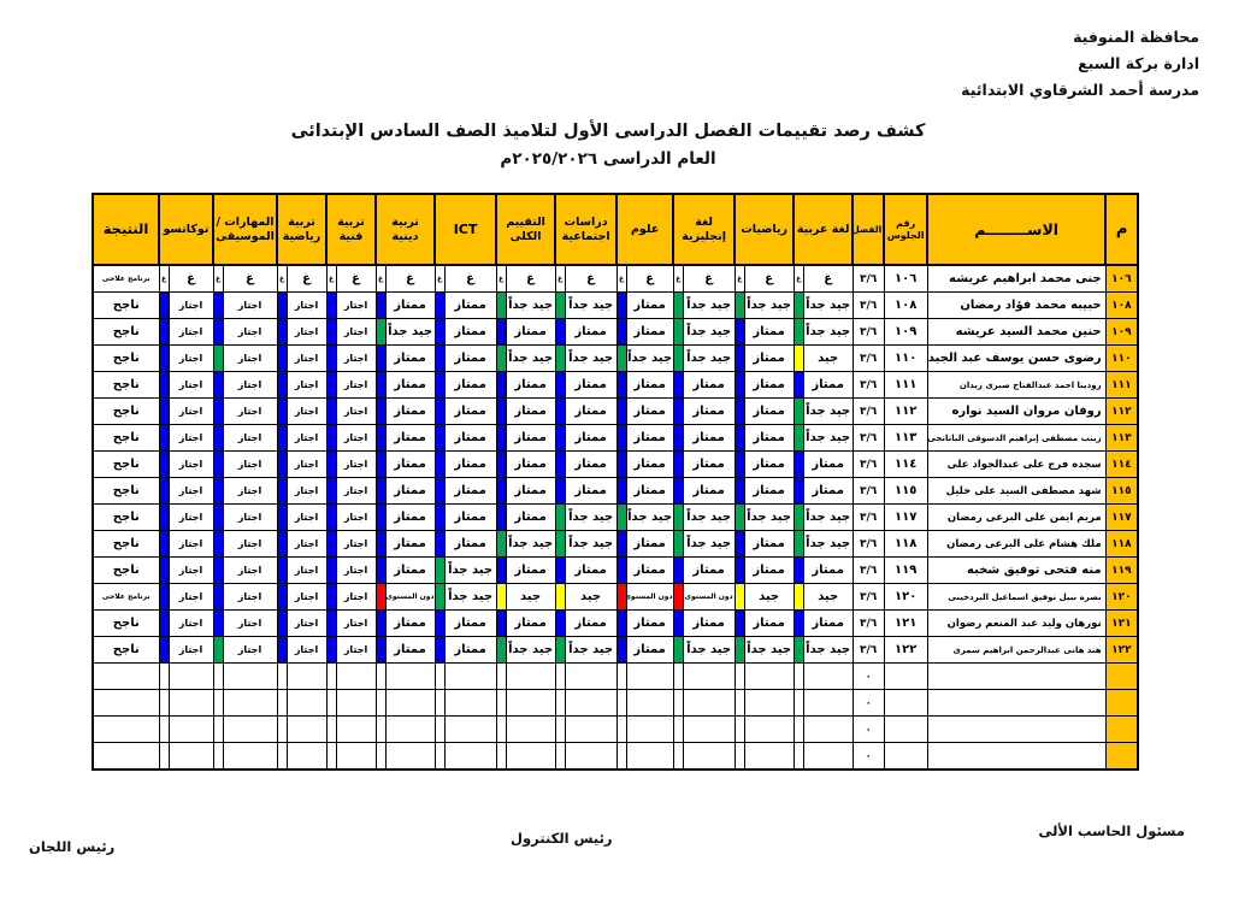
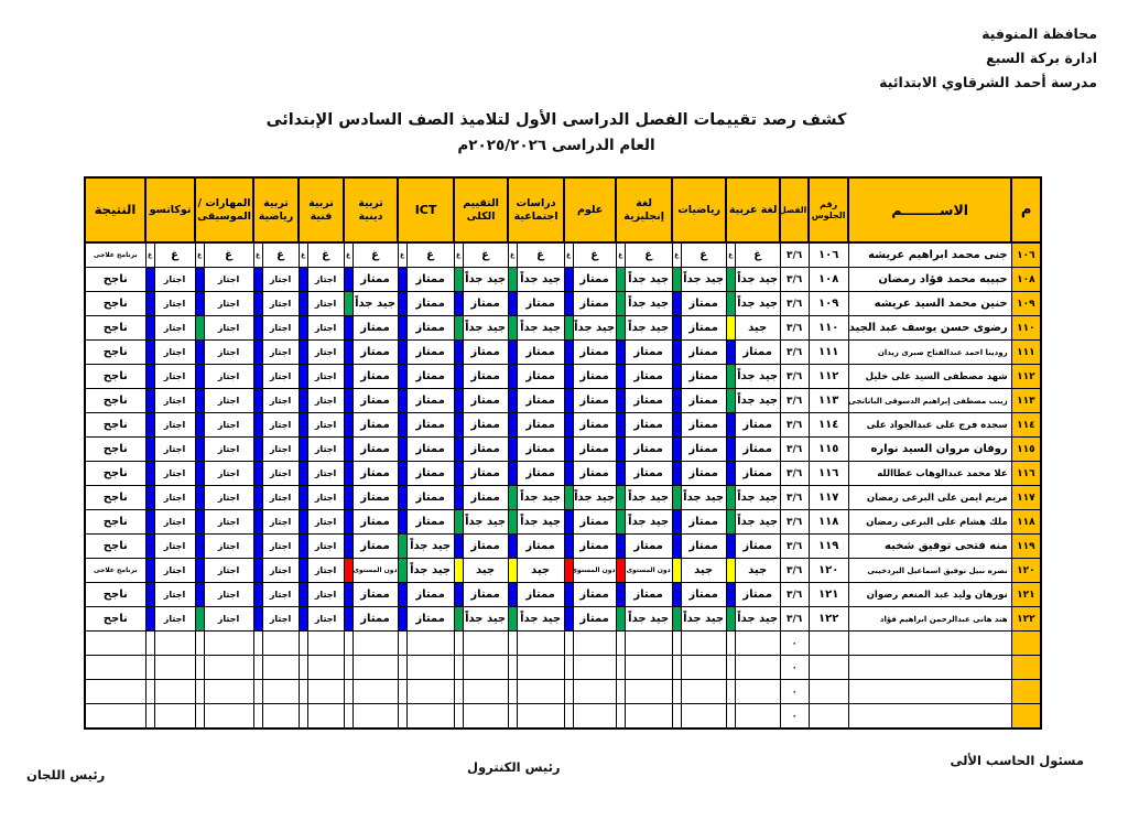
  محافظة المنوفية
  ادارة بركة السبع
  مدرسة أحمد الشرقاوي الابتدائية
  كشف رصد تقييمات الفصل الدراسى الأول لتلاميذ الصف السادس الإبتدائى
  العام الدراسى ٢٠٢٥/٢٠٢٦م
  م	الاســــــــم	رقم الجلوس	الفصل	لغة عربية	رياضيات	لغة إنجليزية	علوم	دراسات اجتماعية	التقييم الكلى	ICT	تربية دينية	تربية فنية	تربية رياضية	المهارات / الموسيقى	توكاتسو	النتيجة
  ١٠٨	حبيبه محمد فؤاد رمضان	١٠٨	٣/٦	جيد جداً		جيد جداً		جيد جداً		ممتاز		جيد جداً		جيد جداً		ممتاز		ممتاز		اجتاز		اجتاز		اجتاز		اجتاز		ناجح
  ١٠٩	حنين محمد السيد عريشه	١٠٩	٣/٦	جيد جداً		ممتاز		جيد جداً		ممتاز		ممتاز		ممتاز		ممتاز		جيد جداً		اجتاز		اجتاز		اجتاز		اجتاز		ناجح
  ١١٠	رضوى حسن يوسف عبد الجيد	١١٠	٣/٦	جيد		ممتاز		جيد جداً		جيد جداً		جيد جداً		جيد جداً		ممتاز		ممتاز		اجتاز		اجتاز		اجتاز		اجتاز		ناجح
  ١١١	رودينا احمد عبدالفتاح صبرى زيدان	١١١	٣/٦	ممتاز		ممتاز		ممتاز		ممتاز		ممتاز		ممتاز		ممتاز		ممتاز		اجتاز		اجتاز		اجتاز		اجتاز		ناجح
- ١١٢	روفان مروان السيد نواره	١١٢	٣/٦	جيد جداً		ممتاز		ممتاز		ممتاز		ممتاز		ممتاز		ممتاز		ممتاز		اجتاز		اجتاز		اجتاز		اجتاز		ناجح
+ ١١٢	شهد مصطفى السيد على خليل	١١٢	٣/٦	جيد جداً		ممتاز		ممتاز		ممتاز		ممتاز		ممتاز		ممتاز		ممتاز		اجتاز		اجتاز		اجتاز		اجتاز		ناجح
  ١١٣	زينب مصطفى إبراهيم الدسوقى الباتانجى	١١٣	٣/٦	جيد جداً		ممتاز		ممتاز		ممتاز		ممتاز		ممتاز		ممتاز		ممتاز		اجتاز		اجتاز		اجتاز		اجتاز		ناجح
  ١١٤	سجده فرج على عبدالجواد على	١١٤	٣/٦	ممتاز		ممتاز		ممتاز		ممتاز		ممتاز		ممتاز		ممتاز		ممتاز		اجتاز		اجتاز		اجتاز		اجتاز		ناجح
- ١١٥	شهد مصطفى السيد على خليل	١١٥	٣/٦	ممتاز		ممتاز		ممتاز		ممتاز		ممتاز		ممتاز		ممتاز		ممتاز		اجتاز		اجتاز		اجتاز		اجتاز		ناجح
+ ١١٥	روفان مروان السيد نواره	١١٥	٣/٦	ممتاز		ممتاز		ممتاز		ممتاز		ممتاز		ممتاز		ممتاز		ممتاز		اجتاز		اجتاز		اجتاز		اجتاز		ناجح
+ ١١٦	علا محمد عبدالوهاب عطاالله	١١٦	٣/٦	ممتاز		ممتاز		ممتاز		ممتاز		ممتاز		ممتاز		ممتاز		ممتاز		اجتاز		اجتاز		اجتاز		اجتاز		ناجح
  ١١٧	مريم ايمن على البرعى رمضان	١١٧	٣/٦	جيد جداً		جيد جداً		جيد جداً		جيد جداً		جيد جداً		ممتاز		ممتاز		ممتاز		اجتاز		اجتاز		اجتاز		اجتاز		ناجح
  ١١٨	ملك هشام على البرعى رمضان	١١٨	٣/٦	جيد جداً		ممتاز		جيد جداً		ممتاز		جيد جداً		جيد جداً		ممتاز		ممتاز		اجتاز		اجتاز		اجتاز		اجتاز		ناجح
  ١١٩	منه فتحى توفيق شخبه	١١٩	٣/٦	ممتاز		ممتاز		ممتاز		ممتاز		ممتاز		ممتاز		جيد جداً		ممتاز		اجتاز		اجتاز		اجتاز		اجتاز		ناجح
  ١٢١	نورهان وليد عبد المنعم رضوان	١٢١	٣/٦	ممتاز		ممتاز		ممتاز		ممتاز		ممتاز		ممتاز		ممتاز		ممتاز		اجتاز		اجتاز		اجتاز		اجتاز		ناجح
- ١٢٢	هند هانى عبدالرحمن ابراهيم سمرى	١٢٢	٣/٦	جيد جداً		جيد جداً		جيد جداً		ممتاز		جيد جداً		جيد جداً		ممتاز		ممتاز		اجتاز		اجتاز		اجتاز		اجتاز		ناجح
+ ١٢٢	هند هانى عبدالرحمن ابراهيم فؤاد	١٢٢	٣/٦	جيد جداً		جيد جداً		جيد جداً		ممتاز		جيد جداً		جيد جداً		ممتاز		ممتاز		اجتاز		اجتاز		اجتاز		اجتاز		ناجح
  			٠
  			٠
  			٠
  			٠
  مسئول الحاسب الألى
  رئيس الكنترول
  رئيس اللجان
